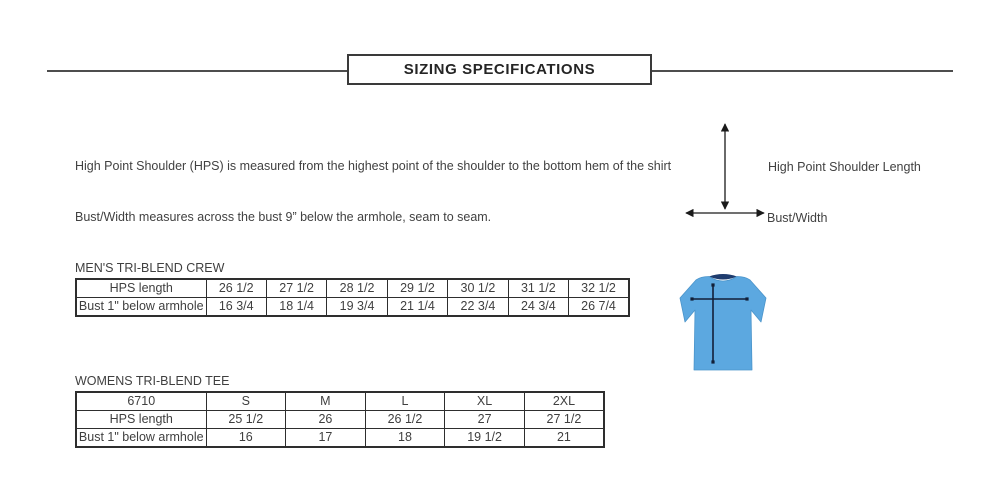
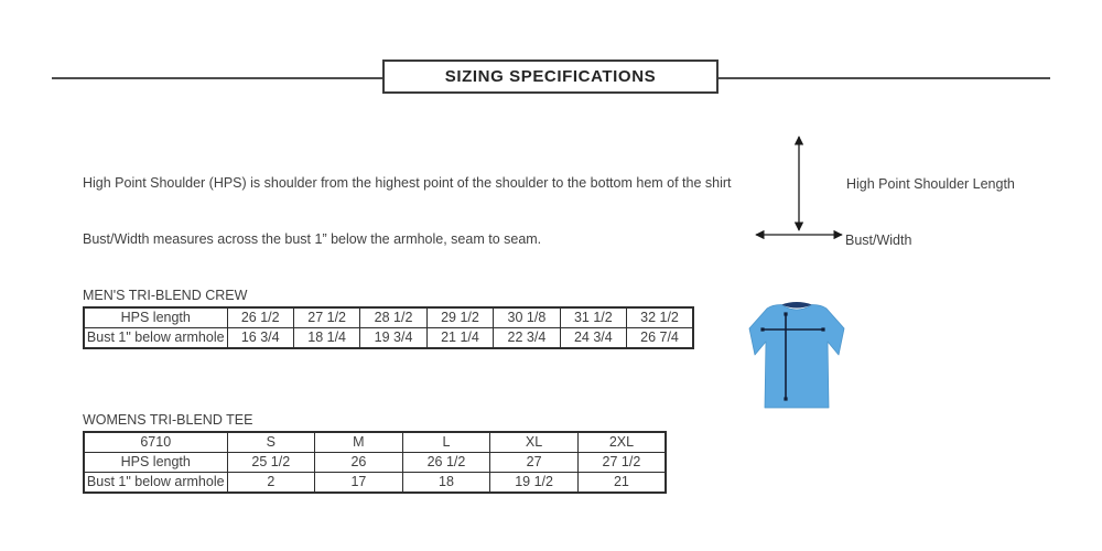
  SIZING SPECIFICATIONS
- High Point Shoulder (HPS) is measured from the highest point of the shoulder to the bottom hem of the shirt
+ High Point Shoulder (HPS) is shoulder from the highest point of the shoulder to the bottom hem of the shirt
- Bust/Width measures across the bust 9” below the armhole, seam to seam.
+ Bust/Width measures across the bust 1” below the armhole, seam to seam.
  High Point Shoulder Length
  Bust/Width
  MEN'S TRI-BLEND CREW
- HPS length	26 1/2	27 1/2	28 1/2	29 1/2	30 1/2	31 1/2	32 1/2
+ HPS length	26 1/2	27 1/2	28 1/2	29 1/2	30 1/8	31 1/2	32 1/2
  Bust 1" below armhole	16 3/4	18 1/4	19 3/4	21 1/4	22 3/4	24 3/4	26 7/4
  WOMENS TRI-BLEND TEE
  6710	S	M	L	XL	2XL
  HPS length	25 1/2	26	26 1/2	27	27 1/2
- Bust 1" below armhole	16	17	18	19 1/2	21
+ Bust 1" below armhole	2	17	18	19 1/2	21
